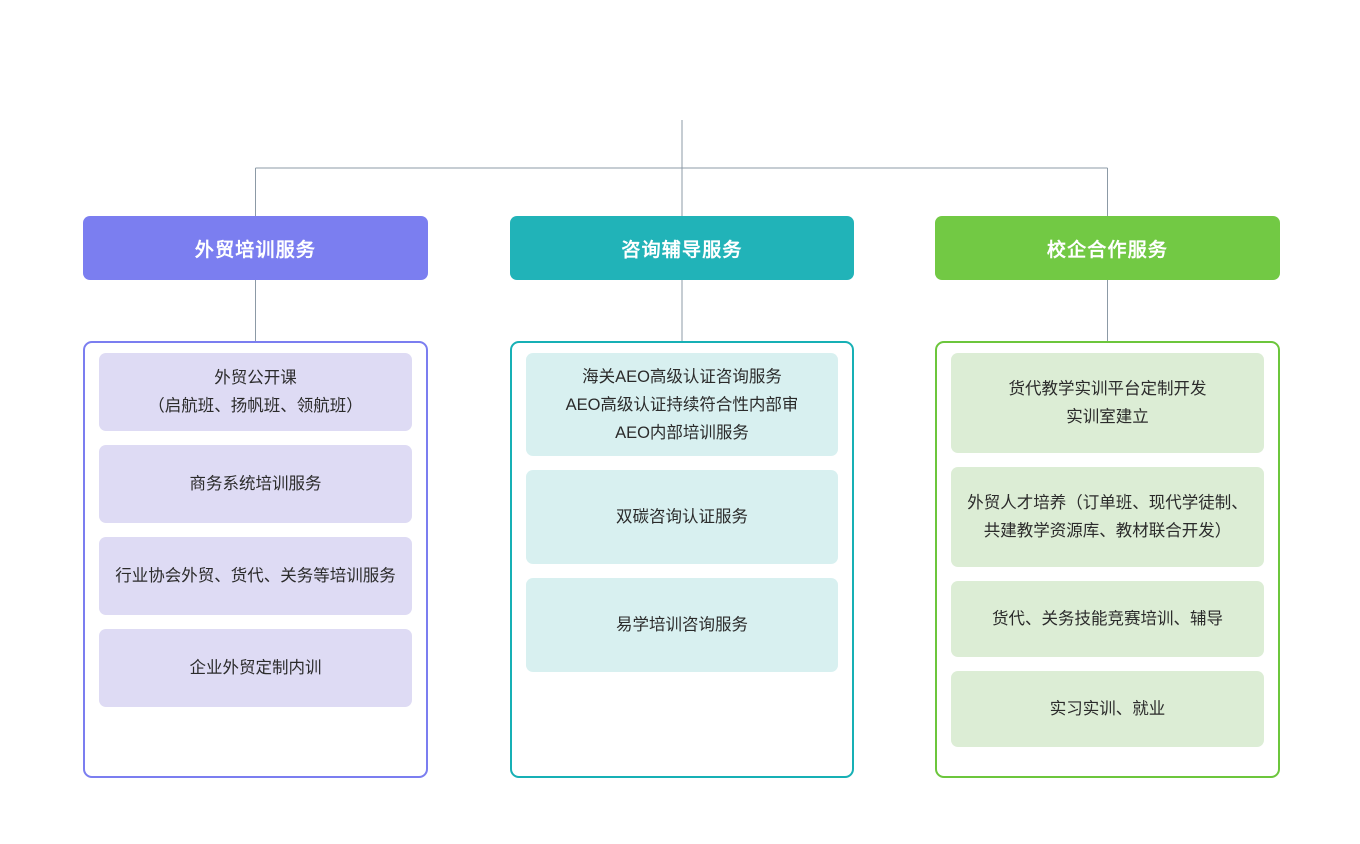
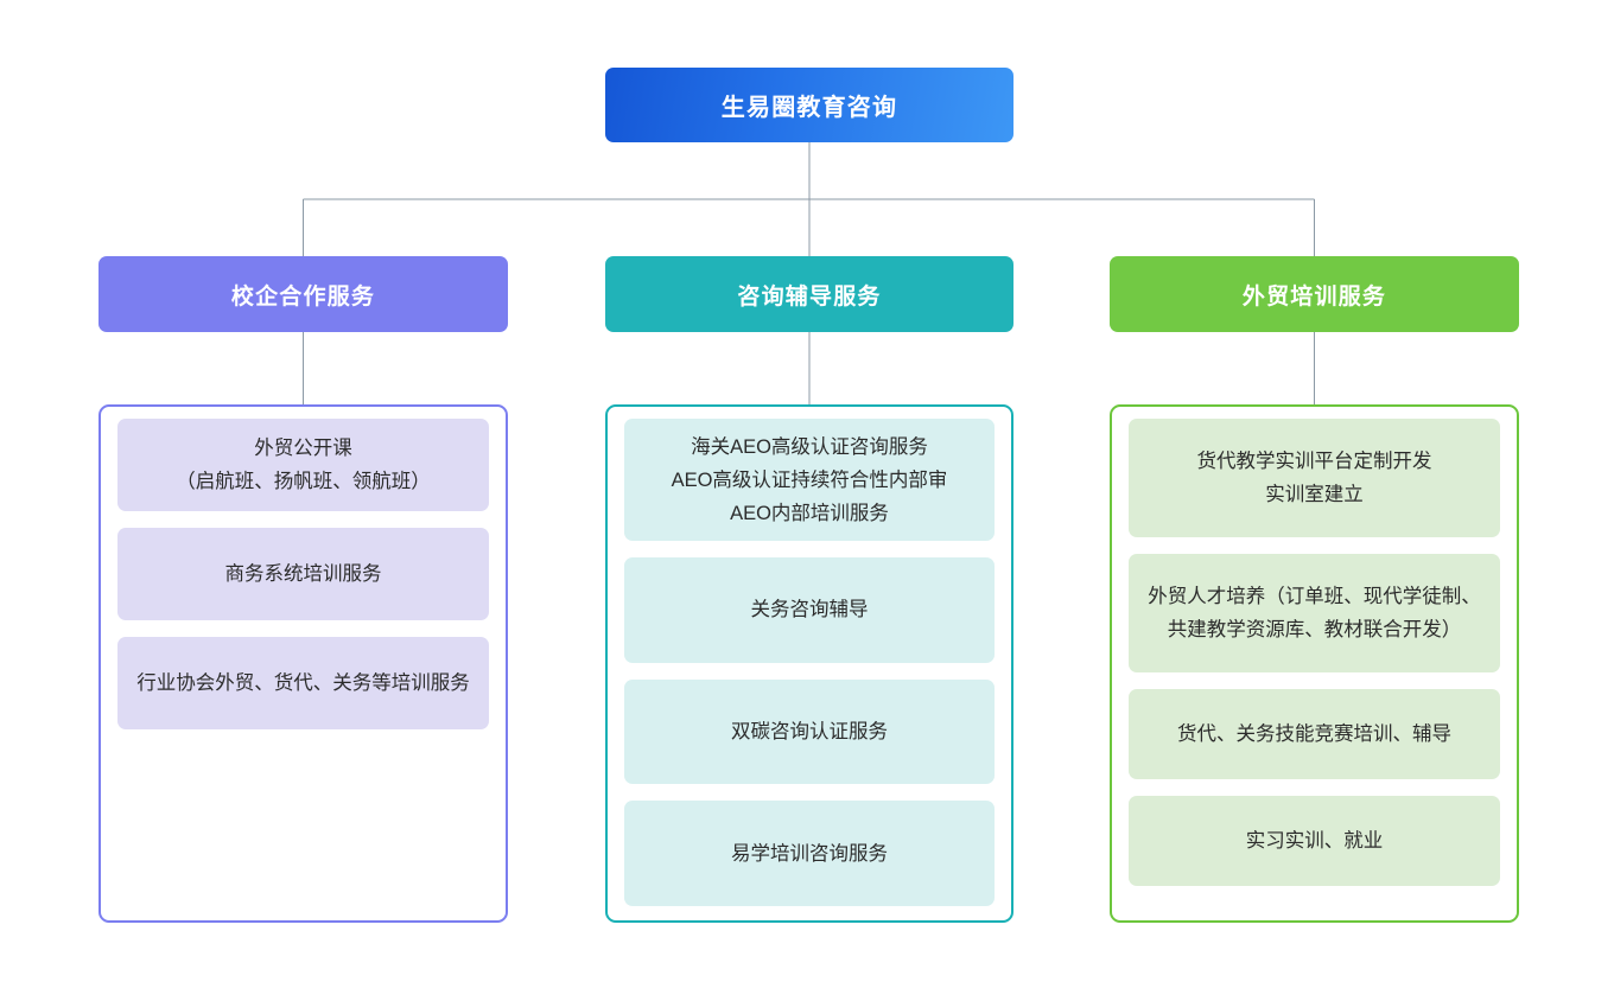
+ 生易圈教育咨询
- 外贸培训服务
+ 校企合作服务
  外贸公开课
  （启航班、扬帆班、领航班）
  商务系统培训服务
  行业协会外贸、货代、关务等培训服务
- 企业外贸定制内训
  咨询辅导服务
  海关AEO高级认证咨询服务
  AEO高级认证持续符合性内部审
  AEO内部培训服务
+ 关务咨询辅导
  双碳咨询认证服务
  易学培训咨询服务
- 校企合作服务
+ 外贸培训服务
  货代教学实训平台定制开发
  实训室建立
  外贸人才培养（订单班、现代学徒制、共建教学资源库、教材联合开发）
  货代、关务技能竞赛培训、辅导
  实习实训、就业
